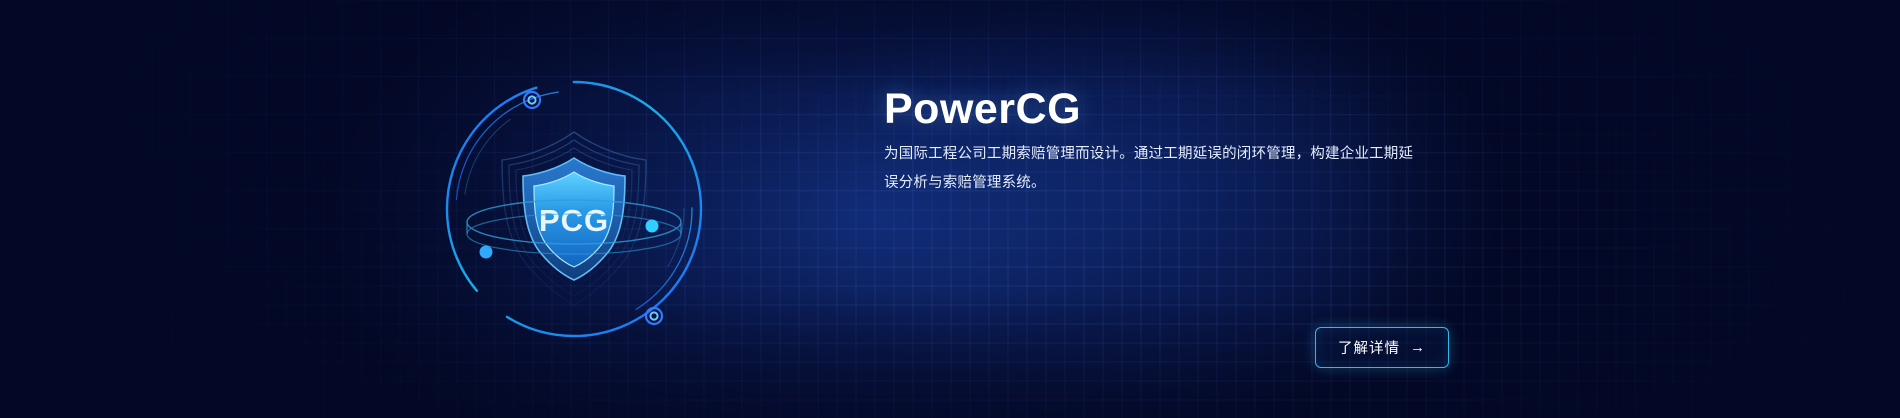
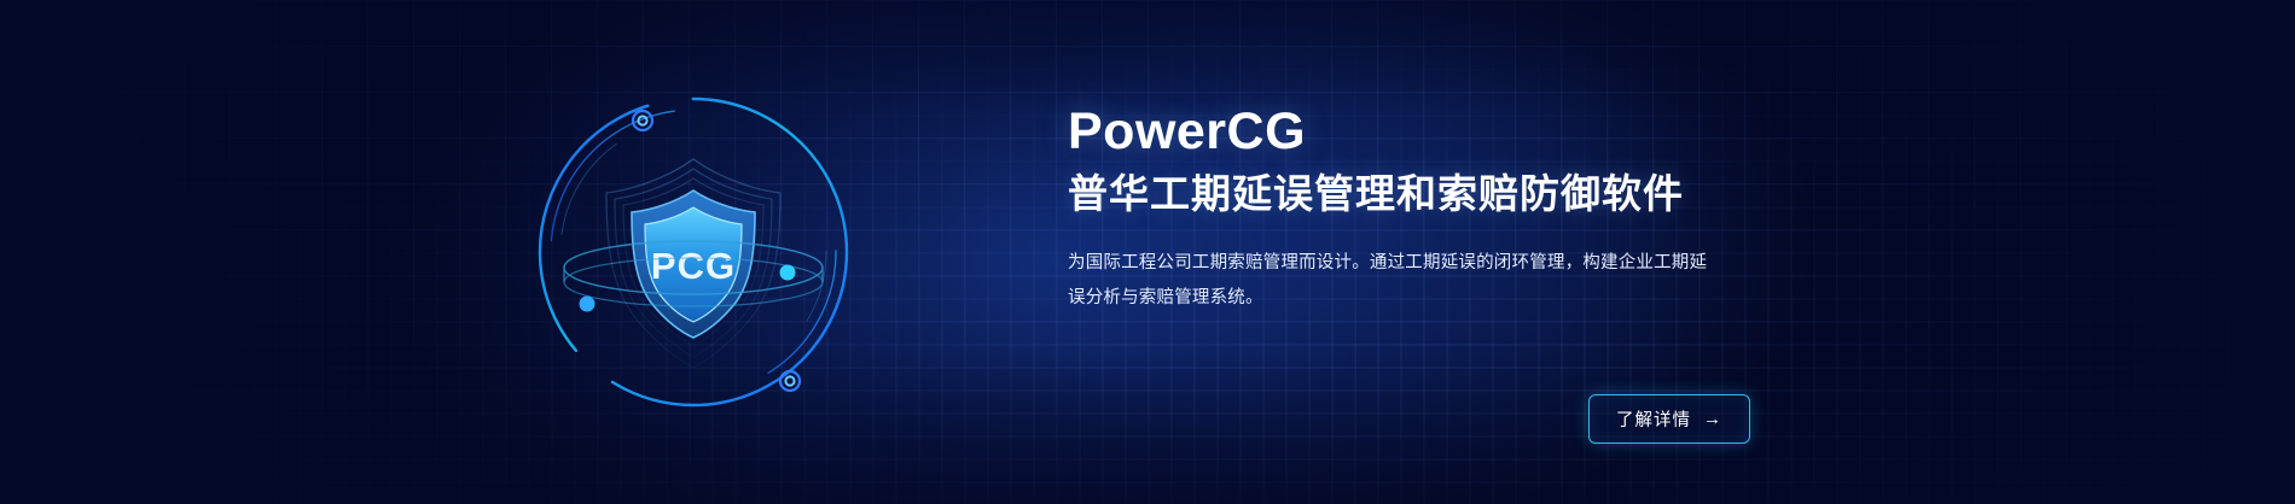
  PCG
  PowerCG
+ 普华工期延误管理和索赔防御软件
  为国际工程公司工期索赔管理而设计。通过工期延误的闭环管理，构建企业工期延误分析与索赔管理系统。
  了解详情
  →
